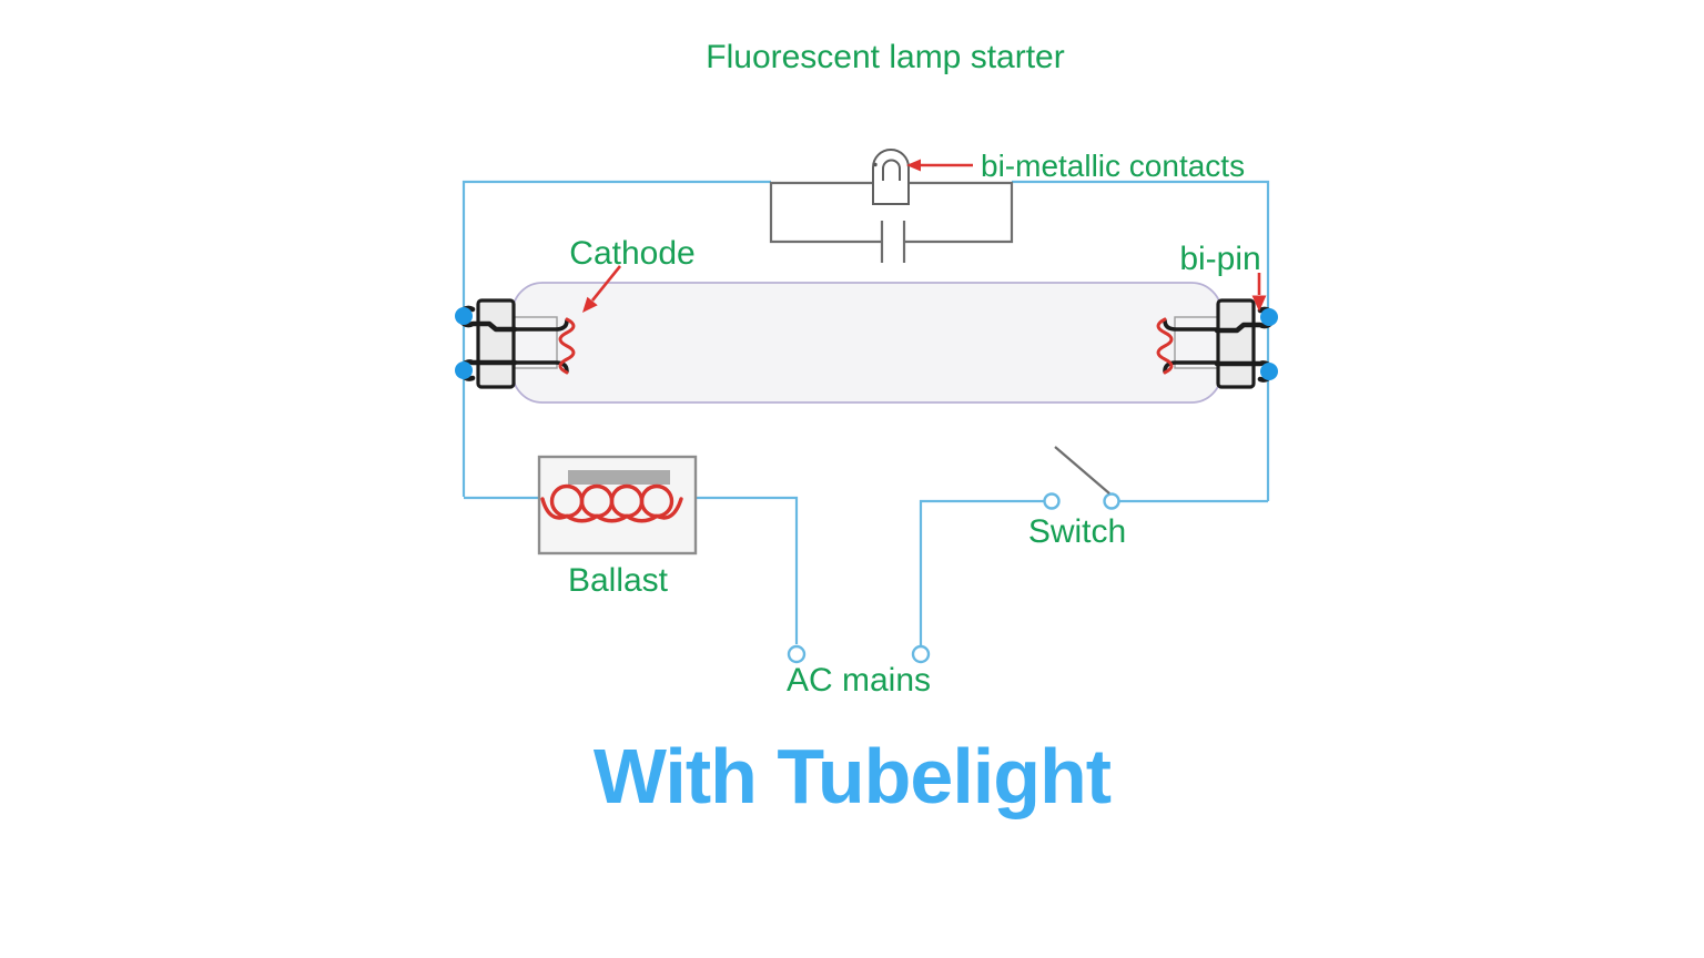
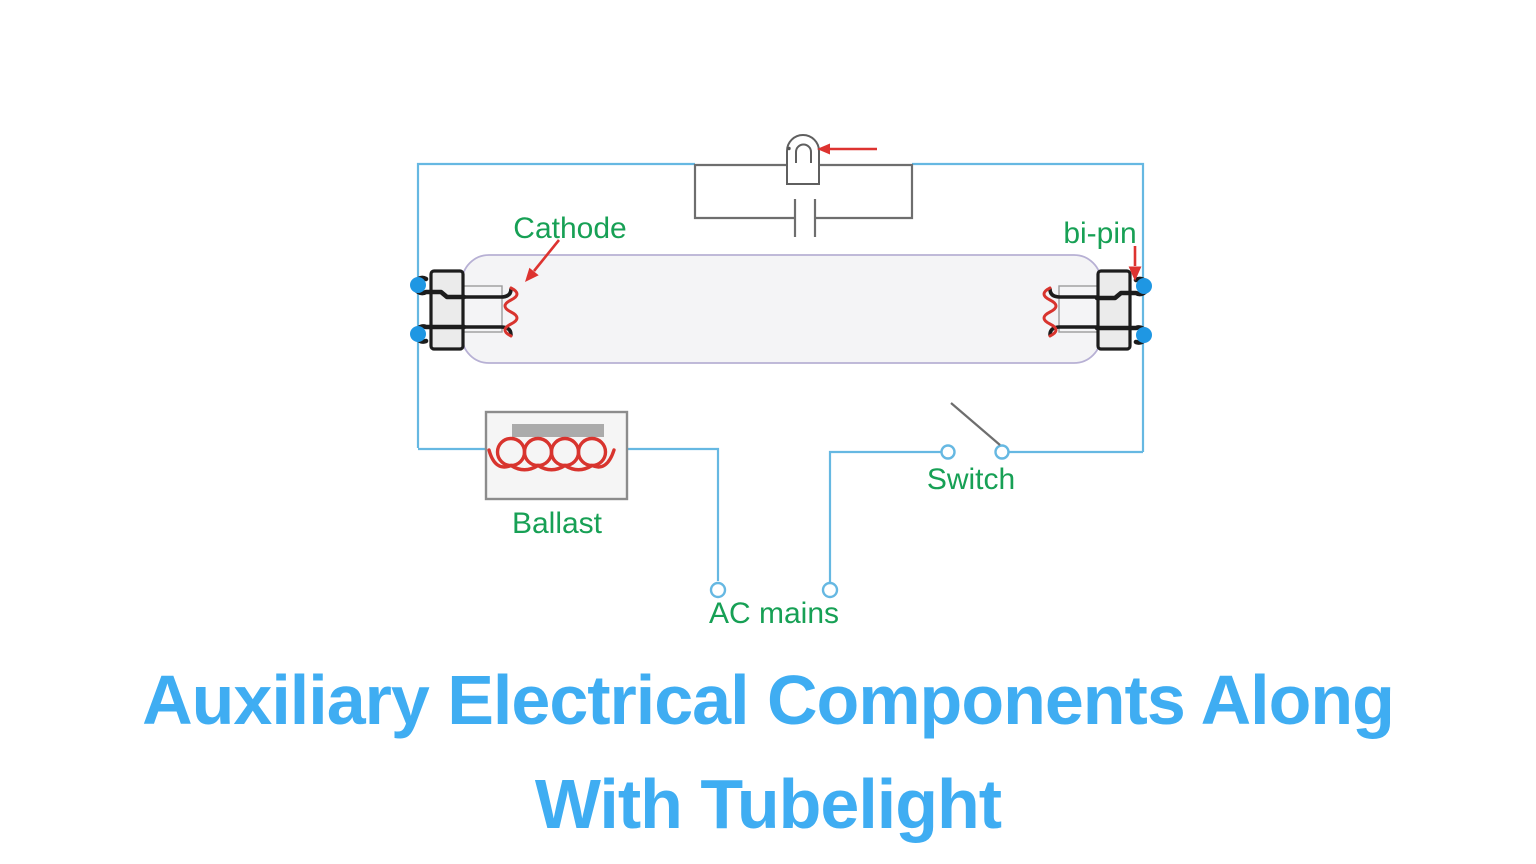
- Fluorescent lamp starter
- bi-metallic contacts
  Cathode
  bi-pin
  Ballast
  Switch
  AC mains
+ Auxiliary Electrical Components Along
  With Tubelight
